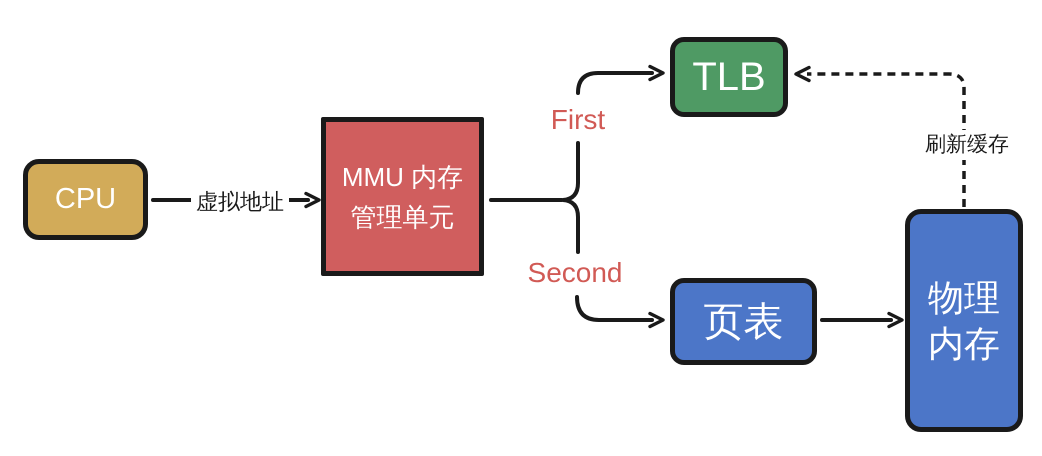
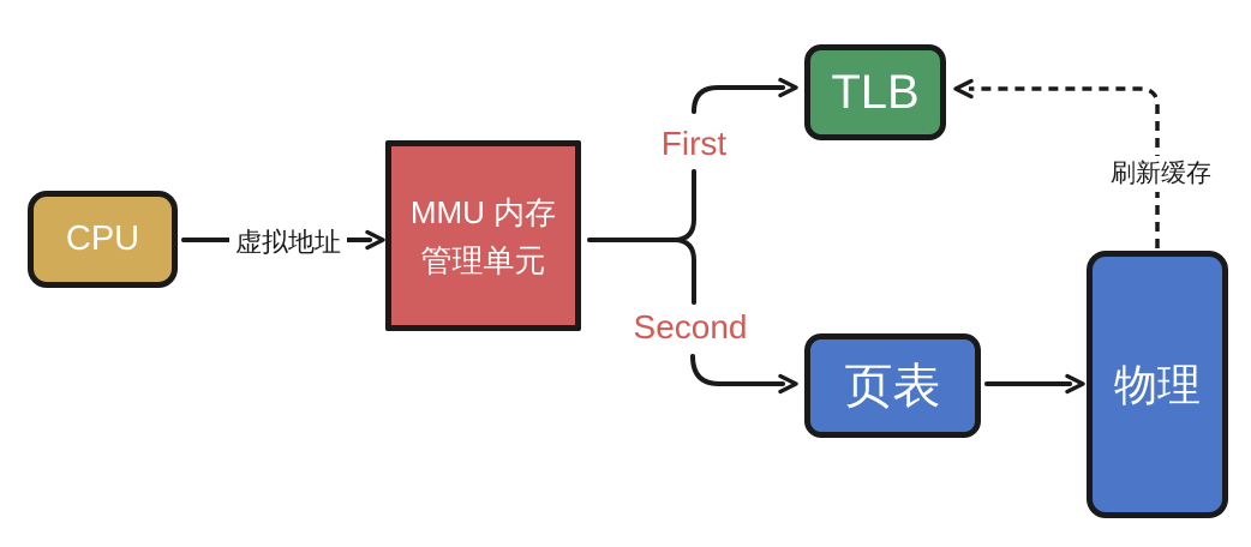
  CPU
  MMU 内存
  管理单元
  TLB
  页表
  物理
- 内存
  虚拟地址
  First
  Second
  刷新缓存
